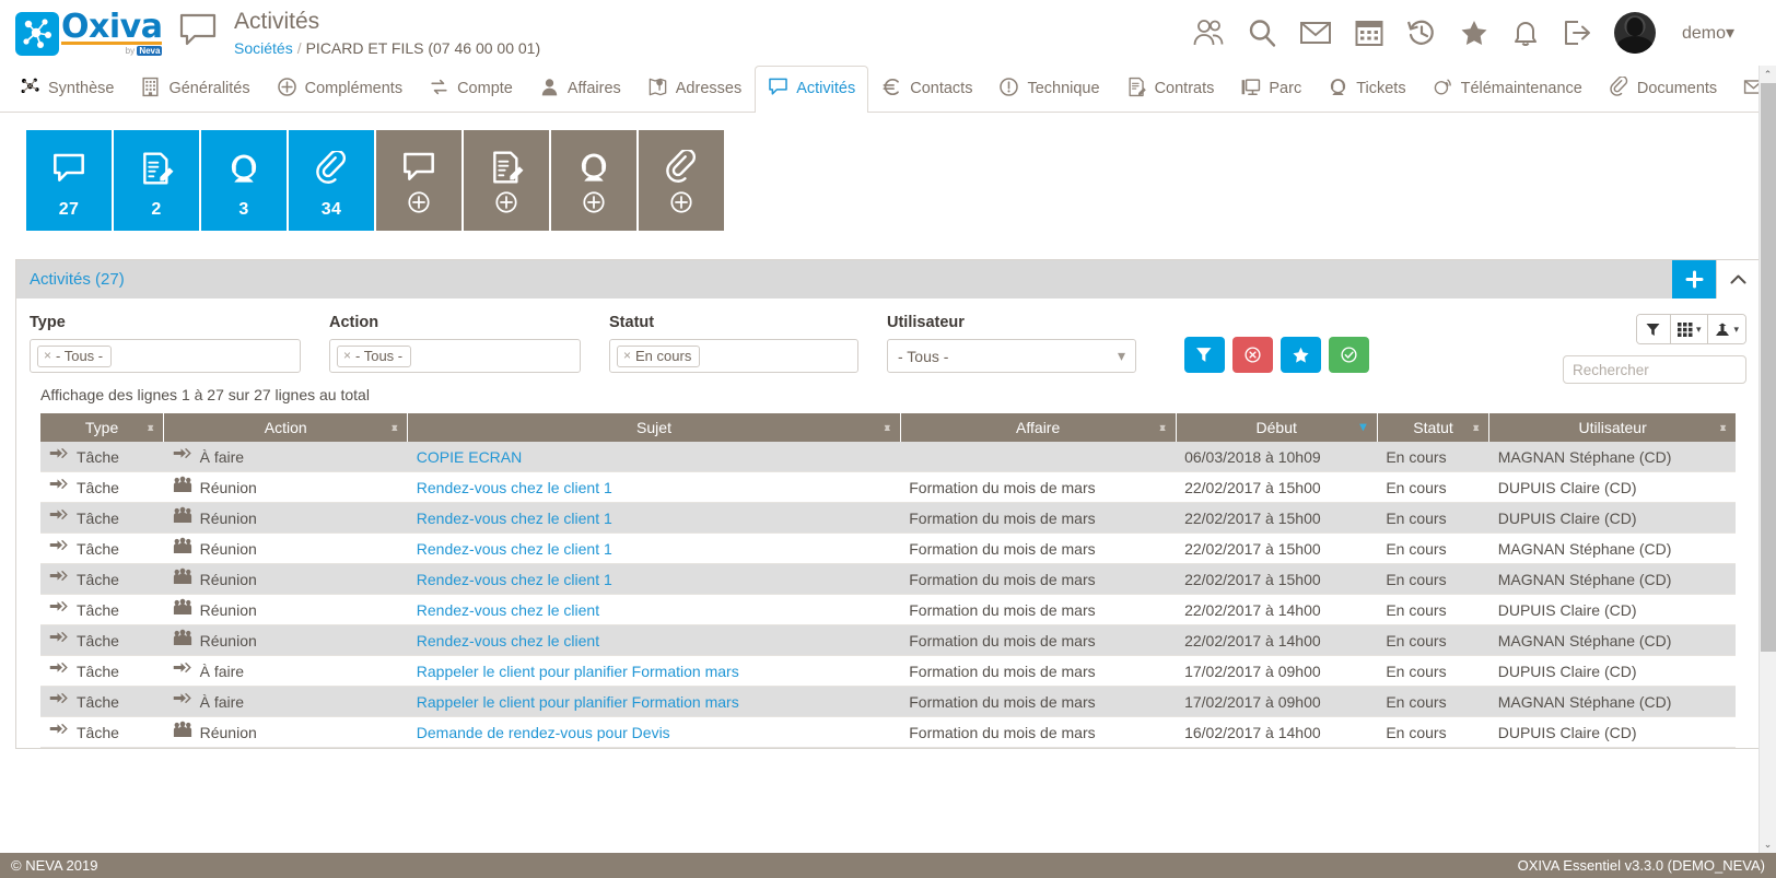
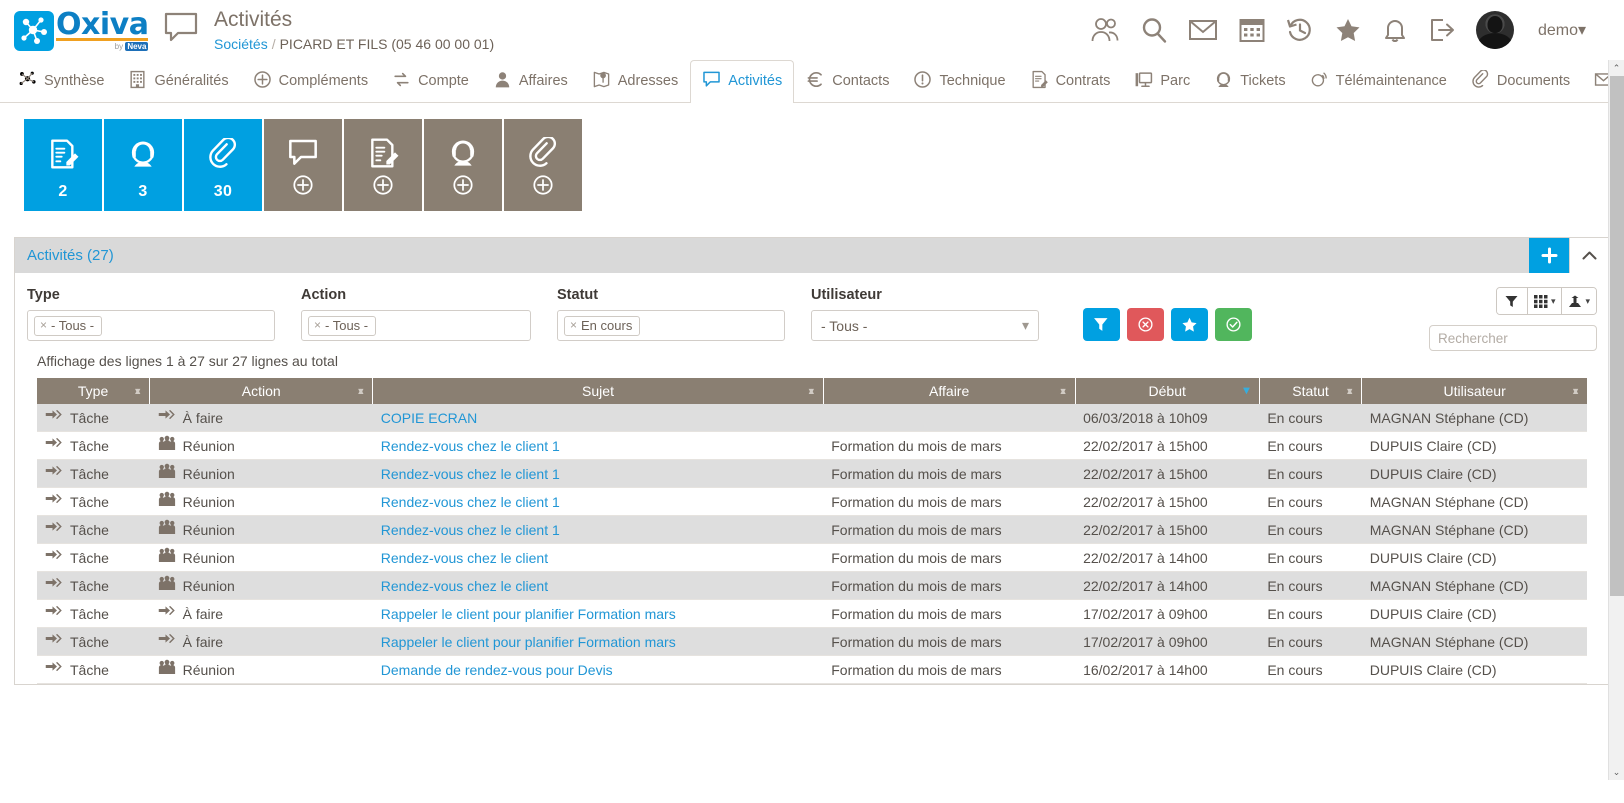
  Oxiva
  by Neva
  Activités
- Sociétés / PICARD ET FILS (07 46 00 00 01)
+ Sociétés / PICARD ET FILS (05 46 00 00 01)
  demo▾
  Synthèse
  Généralités
  Compléments
  Compte
  Affaires
  Adresses
  Activités
  Contacts
  Technique
  Contrats
  Parc
  Tickets
  Télémaintenance
  Documents
- 27
  2
  3
- 34
+ 30
  Activités (27)
  Type
  ×
  - Tous -
  Action
  ×
  - Tous -
  Statut
  ×
  En cours
  Utilisateur
  - Tous -
  ▾
  ▾
  ▾
  Rechercher
  Affichage des lignes 1 à 27 sur 27 lignes au total
  Type ▼	Action ▼	Sujet ▼	Affaire ▼	Début ▼	Statut ▼	Utilisateur ▼
  Tâche	À faire	COPIE ECRAN		06/03/2018 à 10h09	En cours	MAGNAN Stéphane (CD)
  Tâche	Réunion	Rendez-vous chez le client 1	Formation du mois de mars	22/02/2017 à 15h00	En cours	DUPUIS Claire (CD)
  Tâche	Réunion	Rendez-vous chez le client 1	Formation du mois de mars	22/02/2017 à 15h00	En cours	DUPUIS Claire (CD)
  Tâche	Réunion	Rendez-vous chez le client 1	Formation du mois de mars	22/02/2017 à 15h00	En cours	MAGNAN Stéphane (CD)
  Tâche	Réunion	Rendez-vous chez le client 1	Formation du mois de mars	22/02/2017 à 15h00	En cours	MAGNAN Stéphane (CD)
  Tâche	Réunion	Rendez-vous chez le client	Formation du mois de mars	22/02/2017 à 14h00	En cours	DUPUIS Claire (CD)
  Tâche	Réunion	Rendez-vous chez le client	Formation du mois de mars	22/02/2017 à 14h00	En cours	MAGNAN Stéphane (CD)
  Tâche	À faire	Rappeler le client pour planifier Formation mars	Formation du mois de mars	17/02/2017 à 09h00	En cours	DUPUIS Claire (CD)
  Tâche	À faire	Rappeler le client pour planifier Formation mars	Formation du mois de mars	17/02/2017 à 09h00	En cours	MAGNAN Stéphane (CD)
  Tâche	Réunion	Demande de rendez-vous pour Devis	Formation du mois de mars	16/02/2017 à 14h00	En cours	DUPUIS Claire (CD)
  ⌃
  ⌄
- © NEVA 2019
- OXIVA Essentiel v3.3.0 (DEMO_NEVA)
